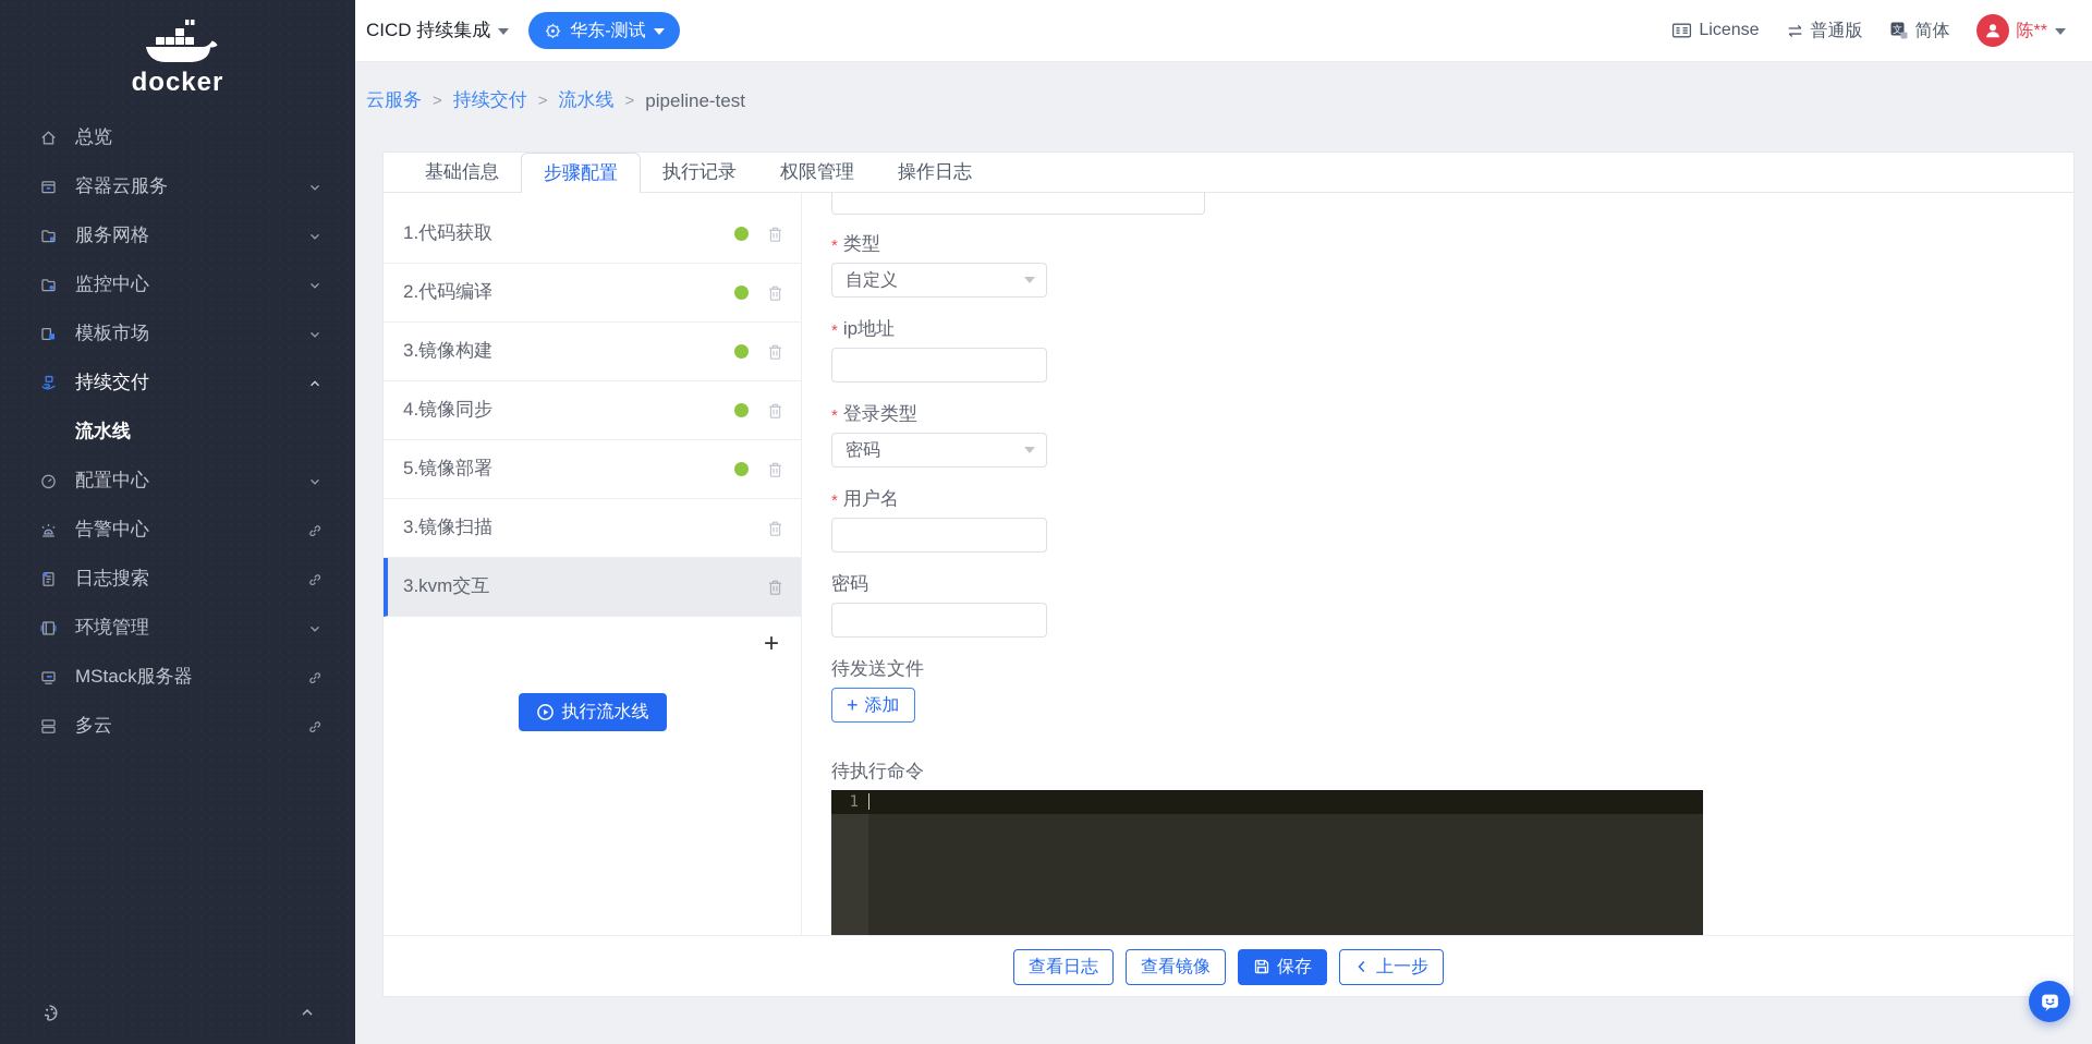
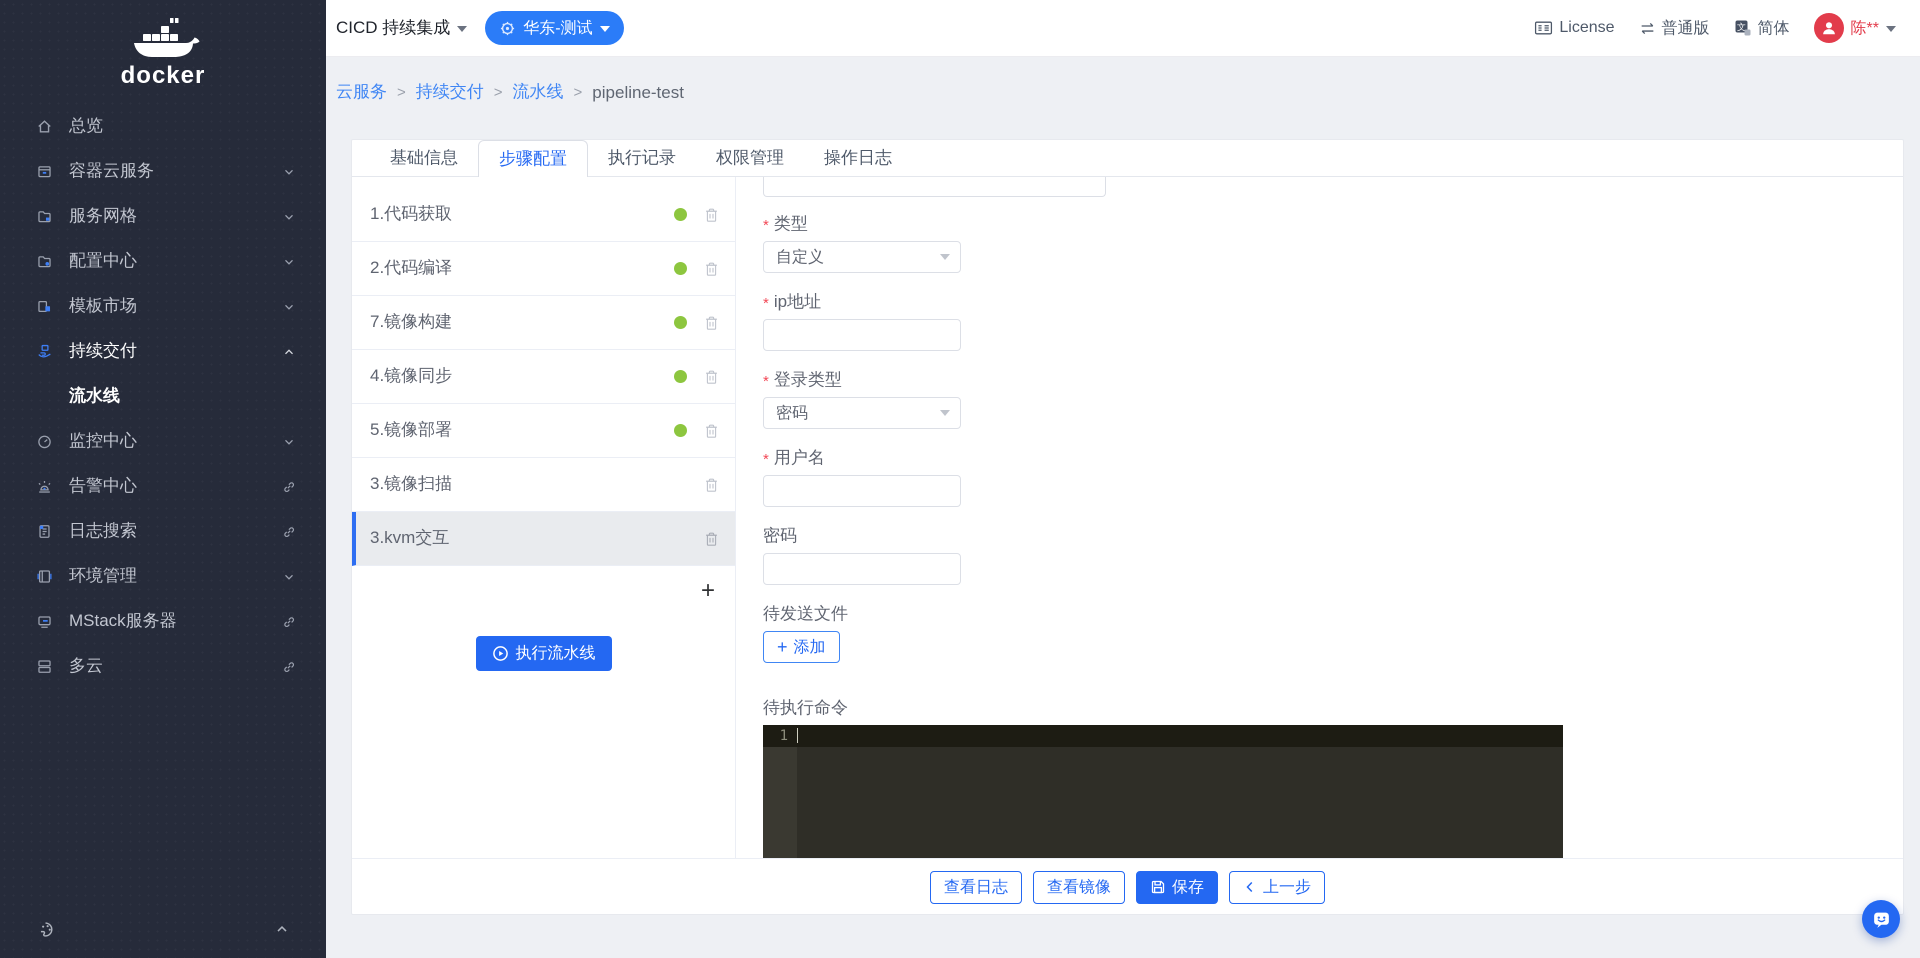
  docker
  总览
  容器云服务
  服务网格
- 监控中心
+ 配置中心
  模板市场
  持续交付
  流水线
- 配置中心
+ 监控中心
  告警中心
  日志搜索
  环境管理
  MStack服务器
  多云
  CICD 持续集成
  华东-测试
  License
  普通版
  文
  简体
  陈**
  云服务
  >
  持续交付
  >
  流水线
  >
  pipeline-test
  基础信息
  步骤配置
  执行记录
  权限管理
  操作日志
  1.代码获取
  2.代码编译
- 3.镜像构建
+ 7.镜像构建
  4.镜像同步
  5.镜像部署
  3.镜像扫描
  3.kvm交互
  +
  执行流水线
  类型
  自定义
  ip地址
  登录类型
  密码
  用户名
  密码
  待发送文件
  +
  添加
  待执行命令
  1
  查看日志
  查看镜像
  保存
  上一步
